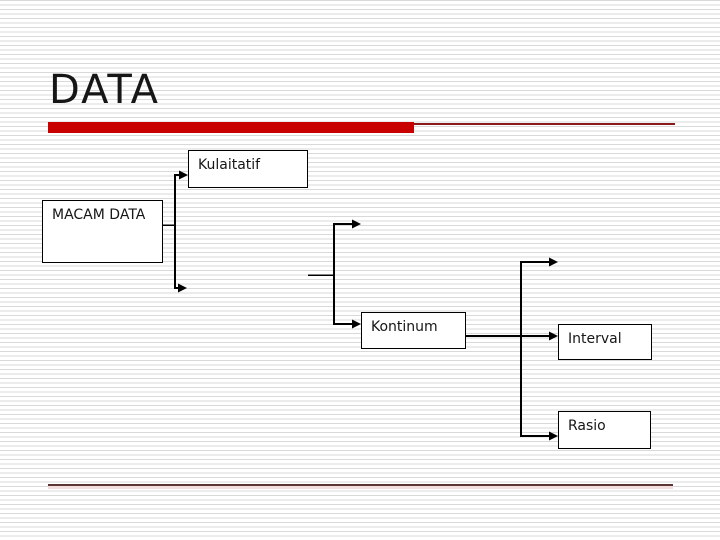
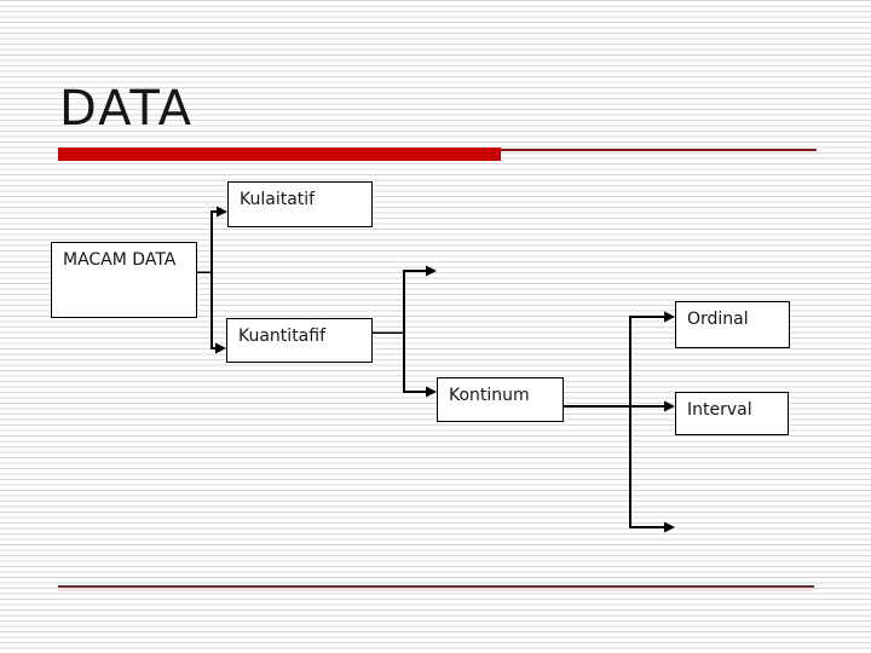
  DATA
  MACAM DATA
  Kulaitatif
+ Kuantitafif
  Kontinum
+ Ordinal
  Interval
- Rasio
